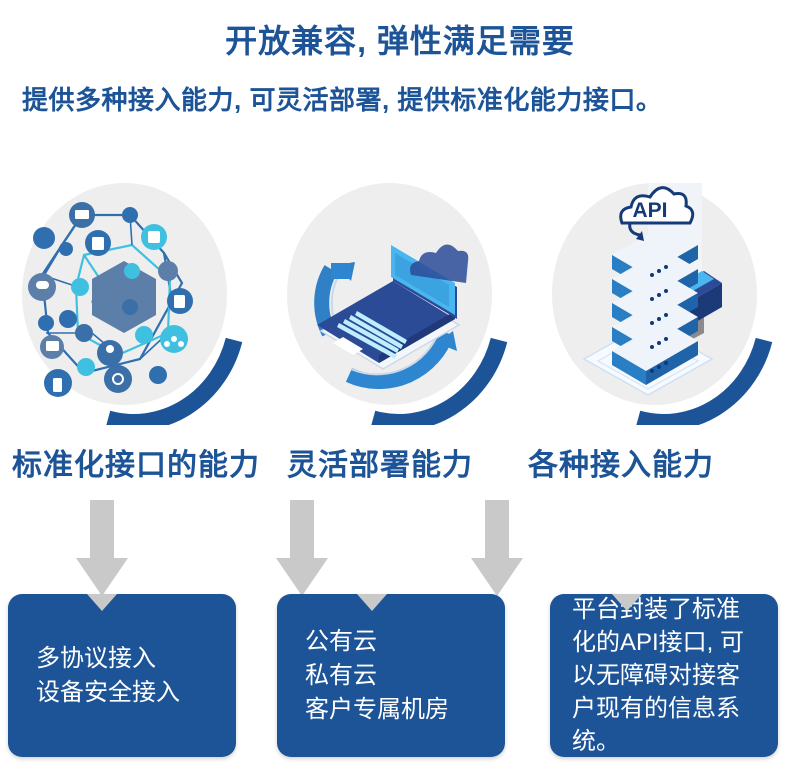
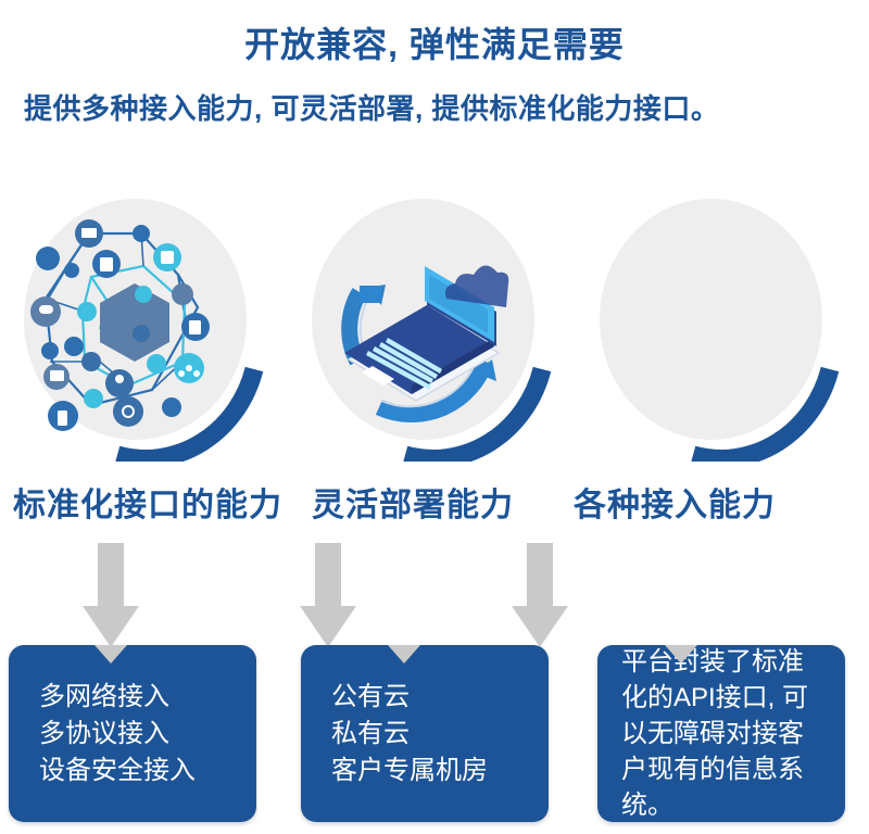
  开放兼容, 弹性满足需要
  提供多种接入能力, 可灵活部署, 提供标准化能力接口。
- API
  标准化接口的能力
  灵活部署能力
  各种接入能力
+ 多网络接入
  多协议接入
  设备安全接入
  公有云
  私有云
  客户专属机房
  平台封装了标准化的API接口, 可以无障碍对接客户现有的信息系统。
